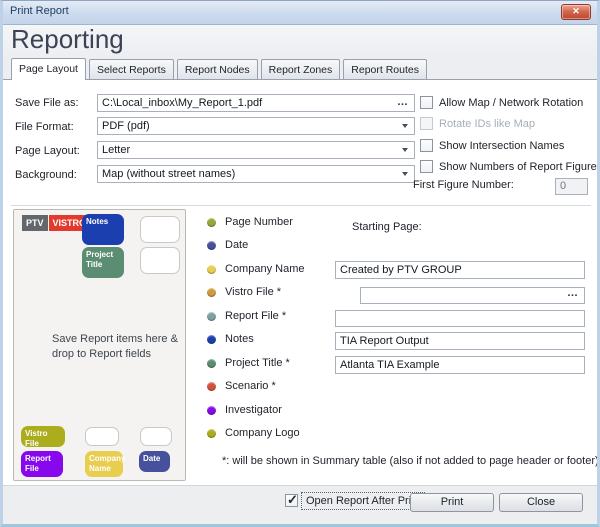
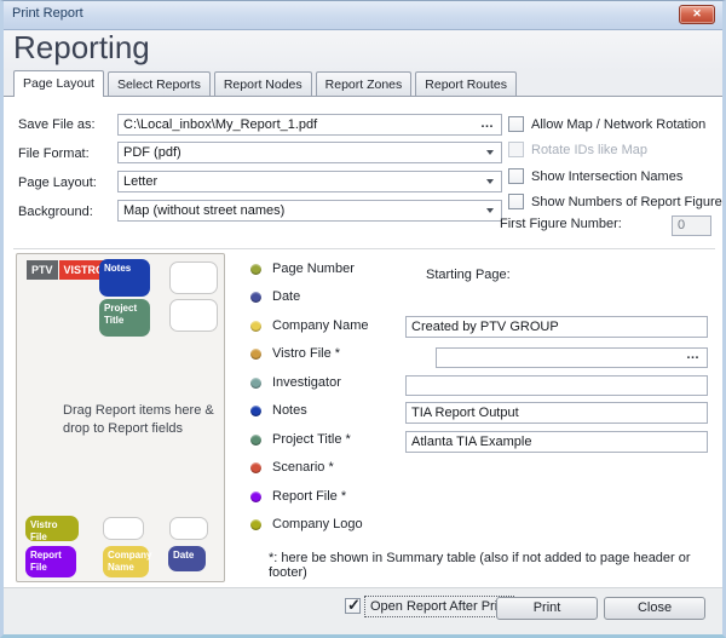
  Print Report
  ✕
  Reporting
  Page Layout
  Select Reports
  Report Nodes
  Report Zones
  Report Routes
  Save File as:
  C:\Local_inbox\My_Report_1.pdf
  …
  File Format:
  PDF (pdf)
  Page Layout:
  Letter
  Background:
  Map (without street names)
  Allow Map / Network Rotation
  Rotate IDs like Map
  Show Intersection Names
  Show Numbers of Report Figures
  First Figure Number:
  0
  PTV
  VISTR
  Notes
  Project Title
- Save Report items here &
+ Drag Report items here &
  drop to Report fields
  Vistro File
  Report File
  Company Name
  Date
  Page Number
  Date
  Company Name
  Vistro File *
- Report File *
+ Investigator
  Notes
  Project Title *
  Scenario *
- Investigator
+ Report File *
  Company Logo
  Starting Pag
  Created by PTV GROUP
  …
  TIA Report Output
  Atlanta TIA Example
- *: will be shown in Summary table (also if not added to page header or footer)
+ *: here be shown in Summary table (also if not added to page header or footer)
  ✓
  Open Report After Pr
  Print
  Close
